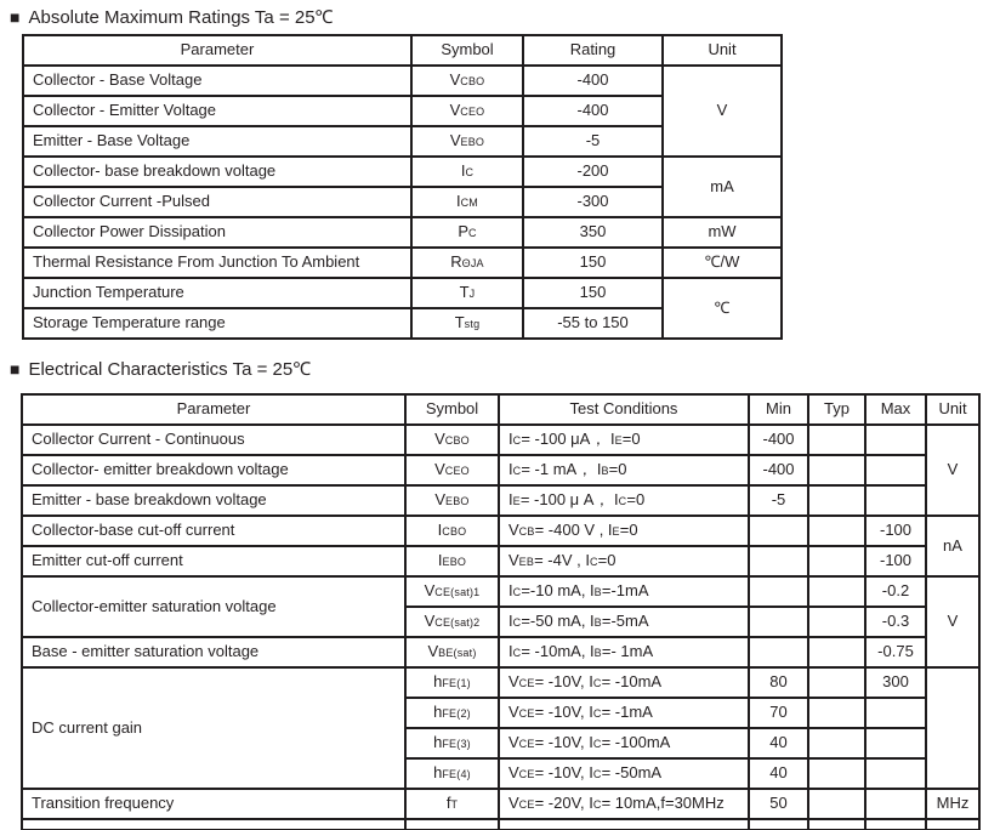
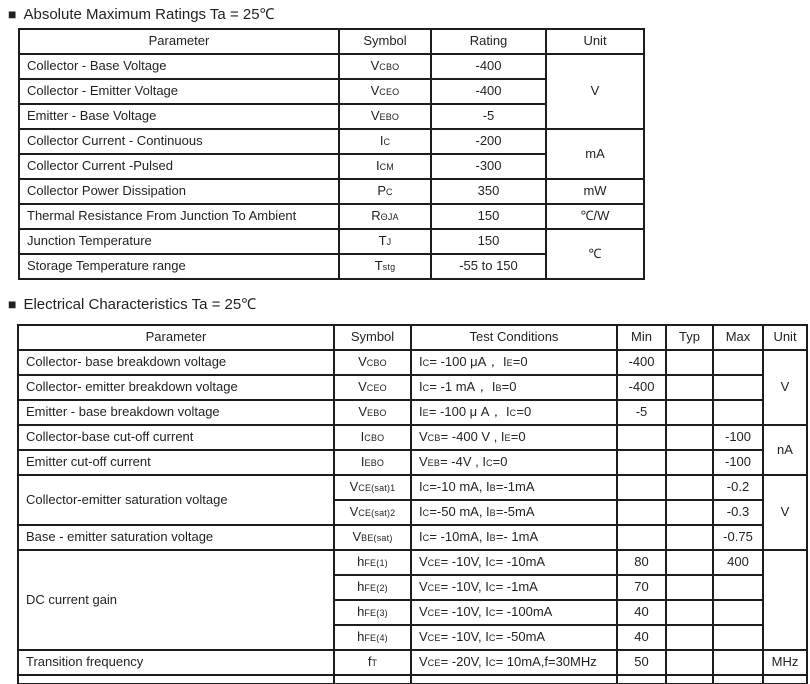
  ■
  Absolute Maximum Ratings Ta = 25℃
  Parameter	Symbol	Rating	Unit
  Collector - Base Voltage	VCBO	-400	V
  Collector - Emitter Voltage	VCEO	-400
  Emitter - Base Voltage	VEBO	-5
- Collector- base breakdown voltage	IC	-200	mA
+ Collector Current - Continuous	IC	-200	mA
  Collector Current -Pulsed	ICM	-300
  Collector Power Dissipation	PC	350	mW
  Thermal Resistance From Junction To Ambient	RΘJA	150	℃/W
  Junction Temperature	TJ	150	℃
  Storage Temperature range	Tstg	-55 to 150
  ■
  Electrical Characteristics Ta = 25℃
  Parameter	Symbol	Test Conditions	Min	Typ	Max	Unit
- Collector Current - Continuous	VCBO	IC= -100 μA， IE=0	-400			V
+ Collector- base breakdown voltage	VCBO	IC= -100 μA， IE=0	-400			V
  Collector- emitter breakdown voltage	VCEO	IC= -1 mA， IB=0	-400
  Emitter - base breakdown voltage	VEBO	IE= -100 μ A， IC=0	-5
  Collector-base cut-off current	ICBO	VCB= -400 V , IE=0			-100	nA
  Emitter cut-off current	IEBO	VEB= -4V , IC=0			-100
  Collector-emitter saturation voltage	VCE(sat)1	IC=-10 mA, IB=-1mA			-0.2	V
  VCE(sat)2	IC=-50 mA, IB=-5mA			-0.3
  Base - emitter saturation voltage	VBE(sat)	IC= -10mA, IB=- 1mA			-0.75
- DC current gain	hFE(1)	VCE= -10V, IC= -10mA	80		300
+ DC current gain	hFE(1)	VCE= -10V, IC= -10mA	80		400
  hFE(2)	VCE= -10V, IC= -1mA	70
  hFE(3)	VCE= -10V, IC= -100mA	40
  hFE(4)	VCE= -10V, IC= -50mA	40
  Transition frequency	fT	VCE= -20V, IC= 10mA,f=30MHz	50			MHz
